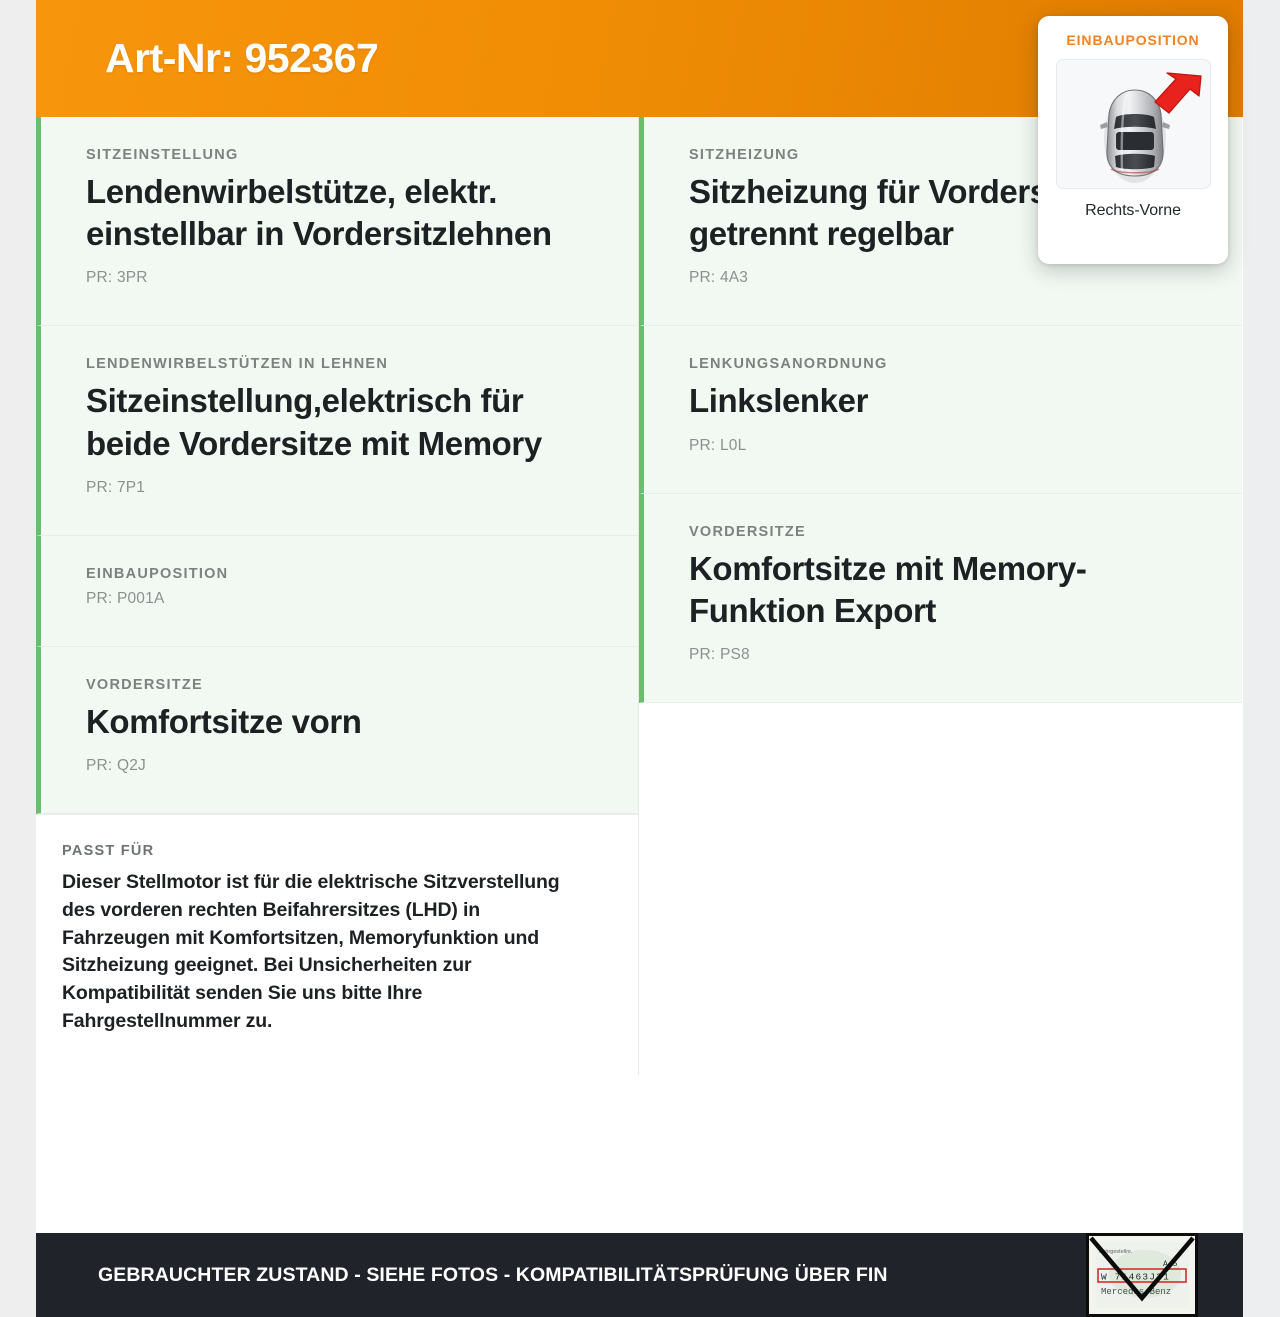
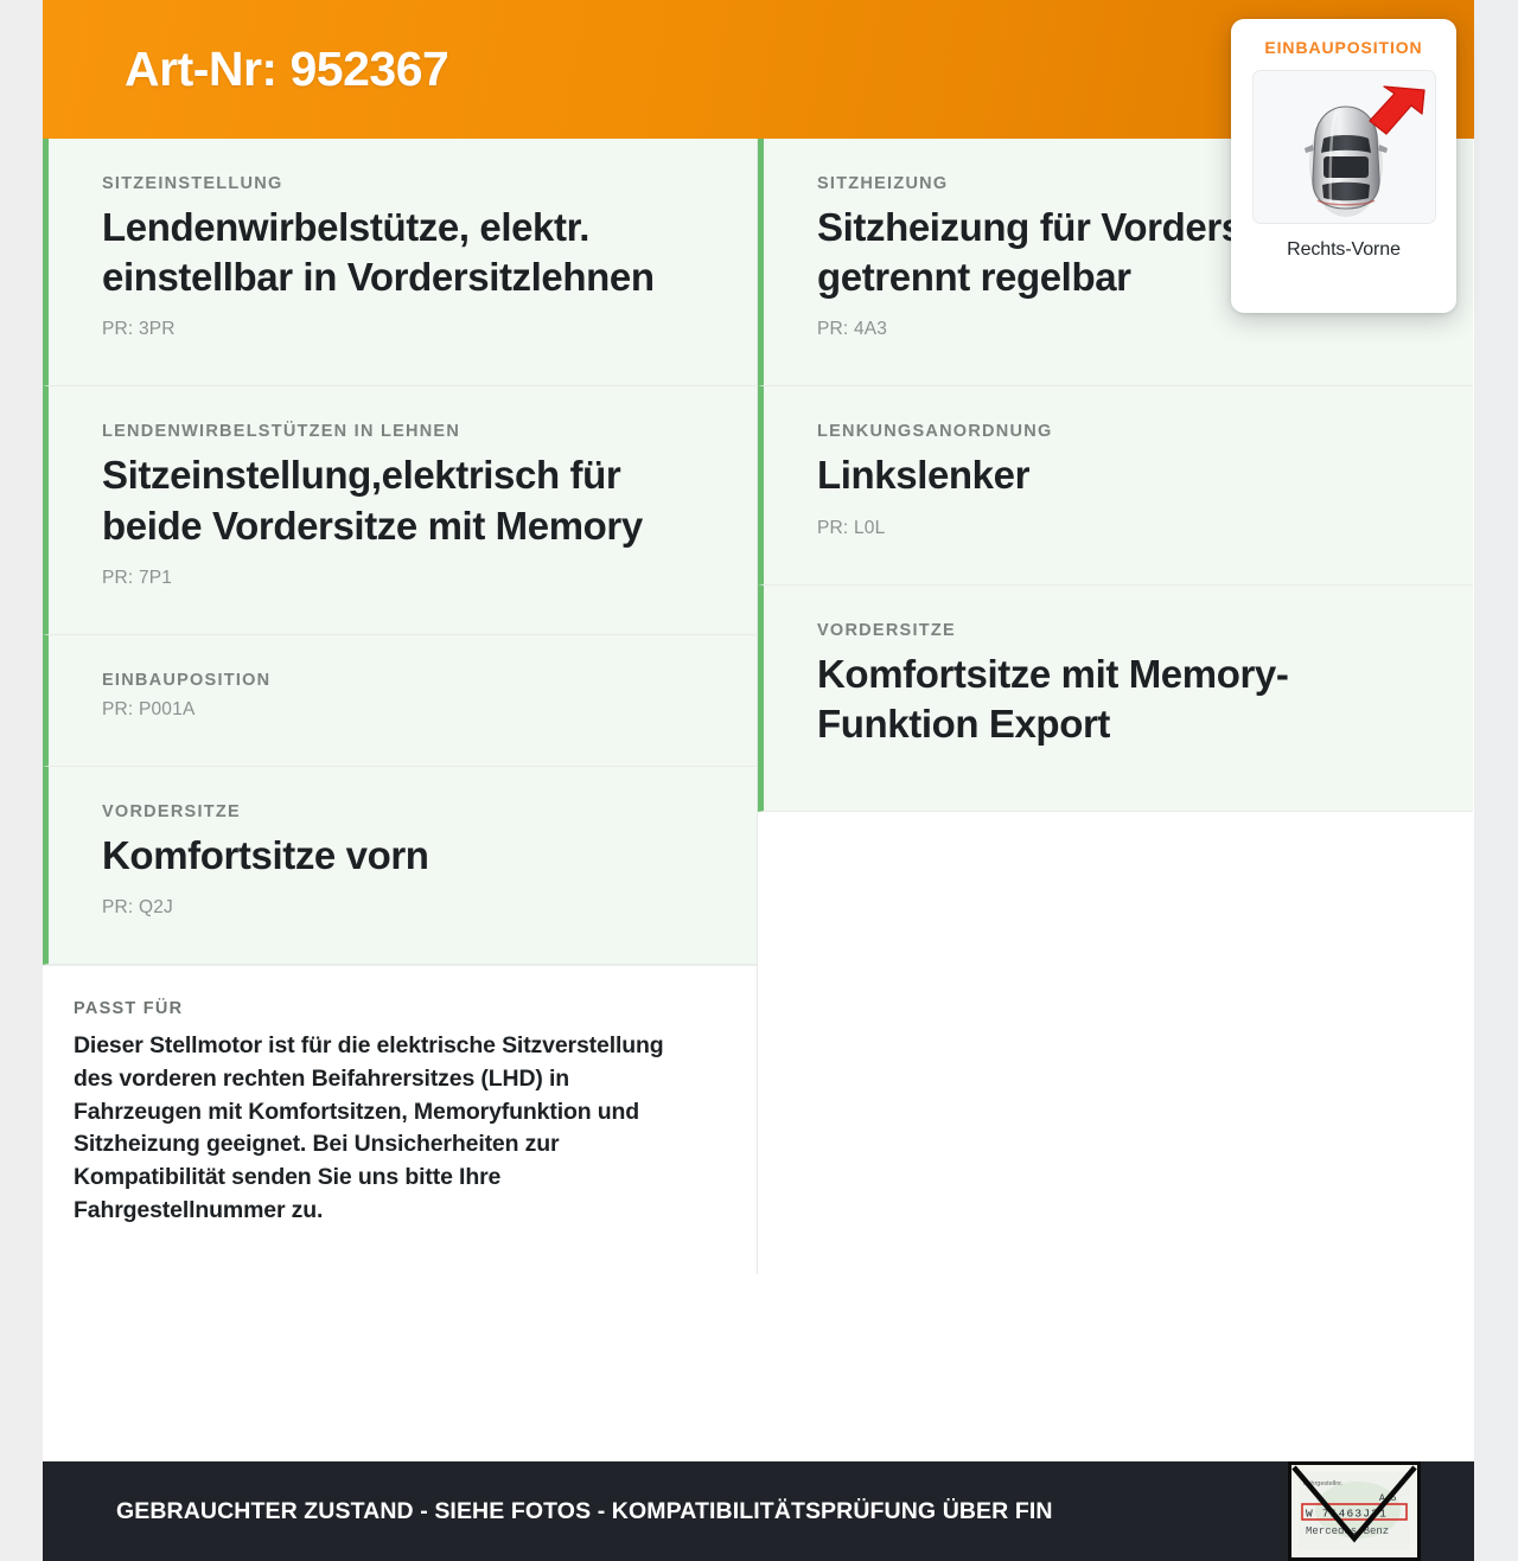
  Art-Nr: 952367
  SITZEINSTELLUNG
  Lendenwirbelstütze, elektr. einstellbar in Vordersitzlehnen
  PR: 3PR
  LENDENWIRBELSTÜTZEN IN LEHNEN
  Sitzeinstellung,elektrisch für beide Vordersitze mit Memory
  PR: 7P1
  EINBAUPOSITION
  PR: P001A
  VORDERSITZE
  Komfortsitze vorn
  PR: Q2J
  PASST FÜR
  Dieser Stellmotor ist für die elektrische Sitzverstellung des vorderen rechten Beifahrersitzes (LHD) in Fahrzeugen mit Komfortsitzen, Memoryfunktion und Sitzheizung geeignet. Bei Unsicherheiten zur Kompatibilität senden Sie uns bitte Ihre Fahrgestellnummer zu.
  SITZHEIZUNG
  Sitzheizung für Vorder getrennt regelbar
  PR: 4A3
  LENKUNGSANORDNUNG
  Linkslenker
  PR: L0L
  VORDERSITZE
  Komfortsitze mit Memory-Funktion Export
- PR: PS8
  EINBAUPOSITION
  Rechts-Vorne
  GEBRAUCHTER ZUSTAND - SIEHE FOTOS - KOMPATIBILITÄTSPRÜFUNG ÜBER FIN
  W 7463J1
  MercedsBenz
